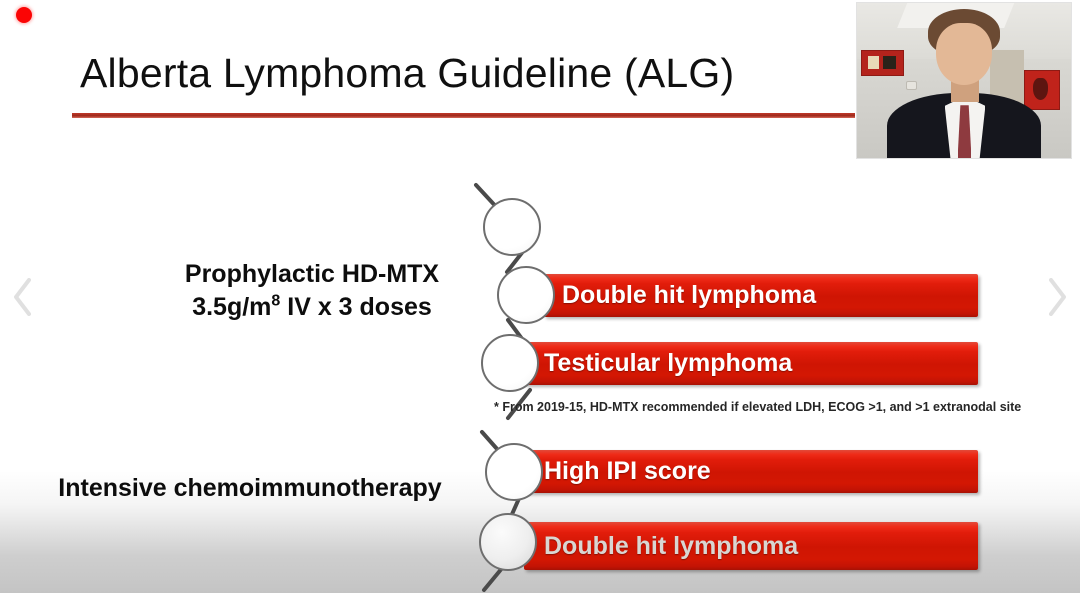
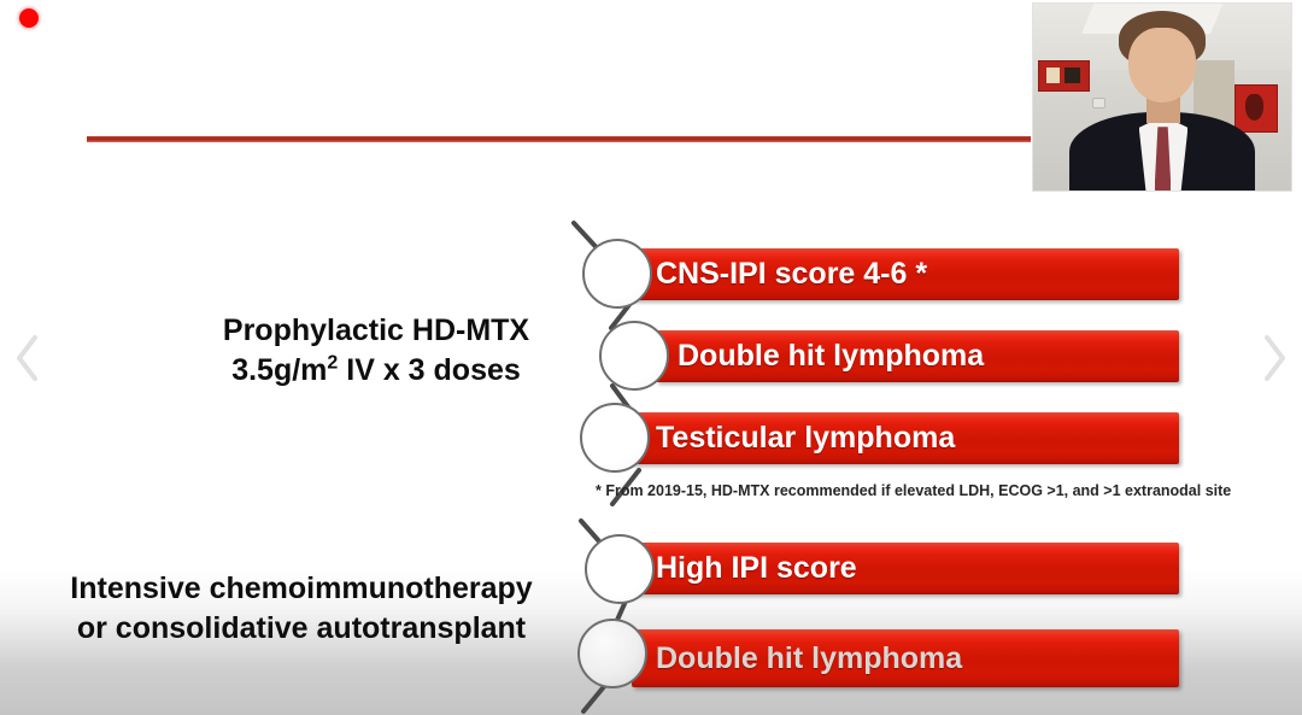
- Alberta Lymphoma Guideline (ALG)
  Prophylactic HD-MTX
- 3.5g/m8 IV x 3 doses
+ 3.5g/m2 IV x 3 doses
+ CNS-IPI score 4-6 *
  Double hit lymphoma
  Testicular lymphoma
  * From 2019-15, HD-MTX recommended if elevated LDH, ECOG >1, and >1 extranodal site
  Intensive chemoimmunotherapy
+ or consolidative autotransplant
  High IPI score
  Double hit lymphoma
